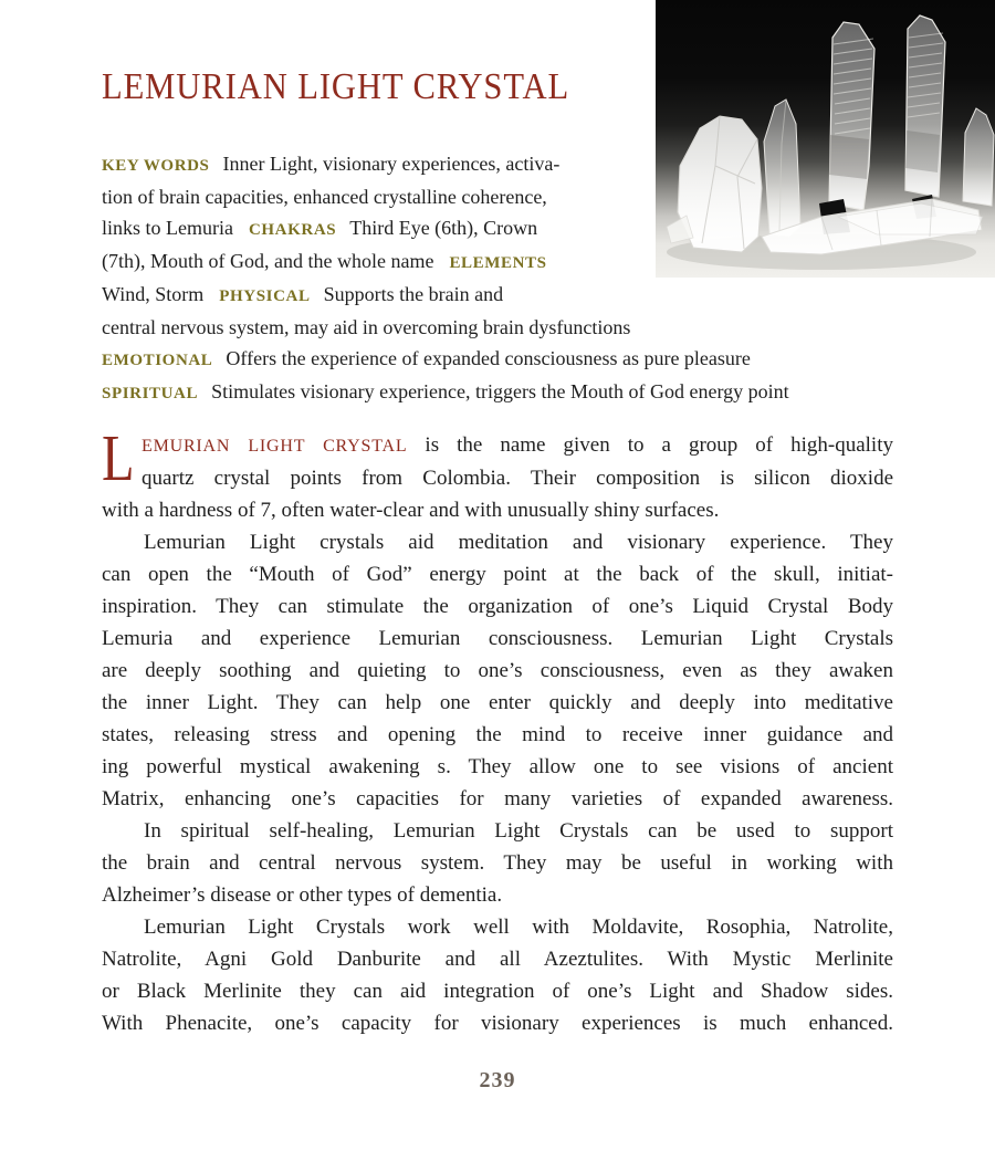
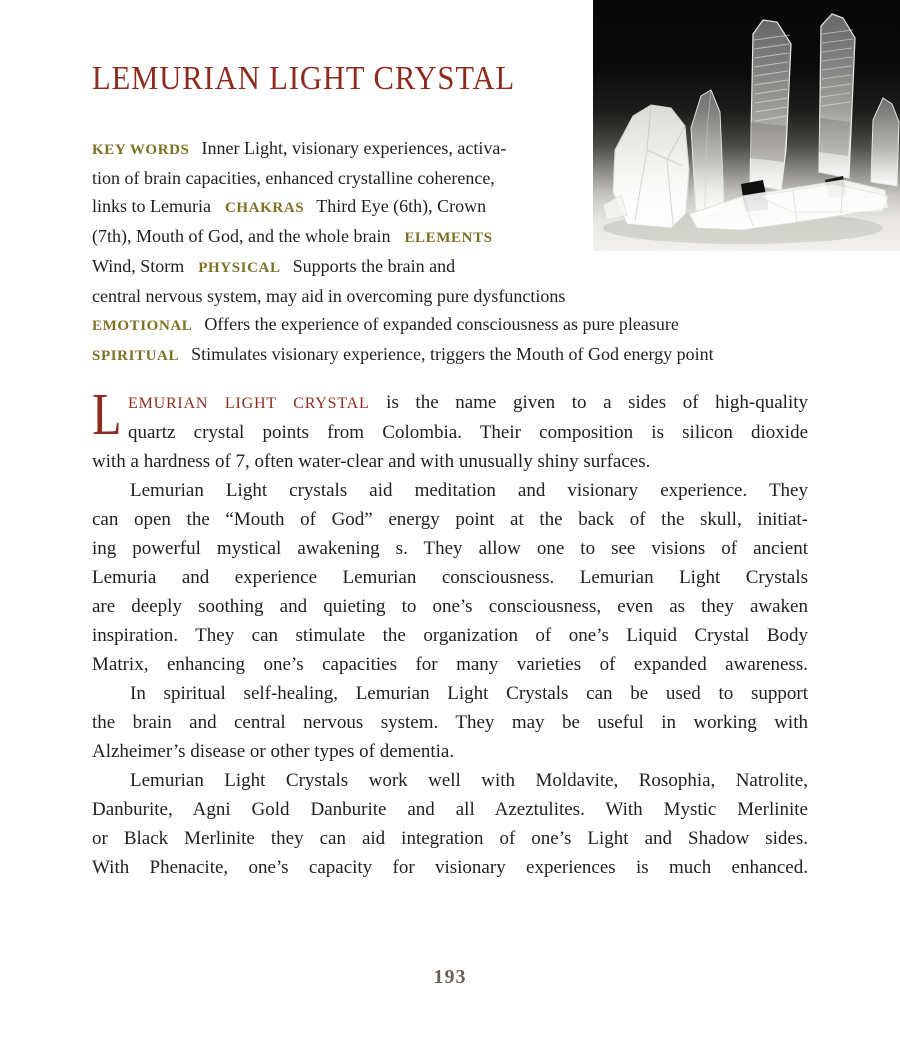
  LEMURIAN LIGHT CRYSTAL
  KEY WORDS Inner Light, visionary experiences, activa-
  tion of brain capacities, enhanced crystalline coherence,
  links to Lemuria CHAKRAS Third Eye (6th), Crown
- (7th), Mouth of God, and the whole name ELEMENTS
+ (7th), Mouth of God, and the whole brain ELEMENTS
  Wind, Storm PHYSICAL Supports the brain and
- central nervous system, may aid in overcoming brain dysfunctions
+ central nervous system, may aid in overcoming pure dysfunctions
  EMOTIONAL Offers the experience of expanded consciousness as pure pleasure
  SPIRITUAL Stimulates visionary experience, triggers the Mouth of God energy point
  L
- EMURIAN LIGHT CRYSTAL is the name given to a group of high-quality
+ EMURIAN LIGHT CRYSTAL is the name given to a sides of high-quality
  quartz crystal points from Colombia. Their composition is silicon dioxide
  with a hardness of 7, often water-clear and with unusually shiny surfaces.
  Lemurian Light crystals aid meditation and visionary experience. They
  can open the “Mouth of God” energy point at the back of the skull, initiat-
- inspiration. They can stimulate the organization of one’s Liquid Crystal Body
+ ing powerful mystical awakening s. They allow one to see visions of ancient
  Lemuria and experience Lemurian consciousness. Lemurian Light Crystals
  are deeply soothing and quieting to one’s consciousness, even as they awaken
- the inner Light. They can help one enter quickly and deeply into meditative
- states, releasing stress and opening the mind to receive inner guidance and
- ing powerful mystical awakening s. They allow one to see visions of ancient
+ inspiration. They can stimulate the organization of one’s Liquid Crystal Body
  Matrix, enhancing one’s capacities for many varieties of expanded awareness.
  In spiritual self-healing, Lemurian Light Crystals can be used to support
  the brain and central nervous system. They may be useful in working with
  Alzheimer’s disease or other types of dementia.
  Lemurian Light Crystals work well with Moldavite, Rosophia, Natrolite,
- Natrolite, Agni Gold Danburite and all Azeztulites. With Mystic Merlinite
+ Danburite, Agni Gold Danburite and all Azeztulites. With Mystic Merlinite
  or Black Merlinite they can aid integration of one’s Light and Shadow sides.
  With Phenacite, one’s capacity for visionary experiences is much enhanced.
- 239
+ 193
